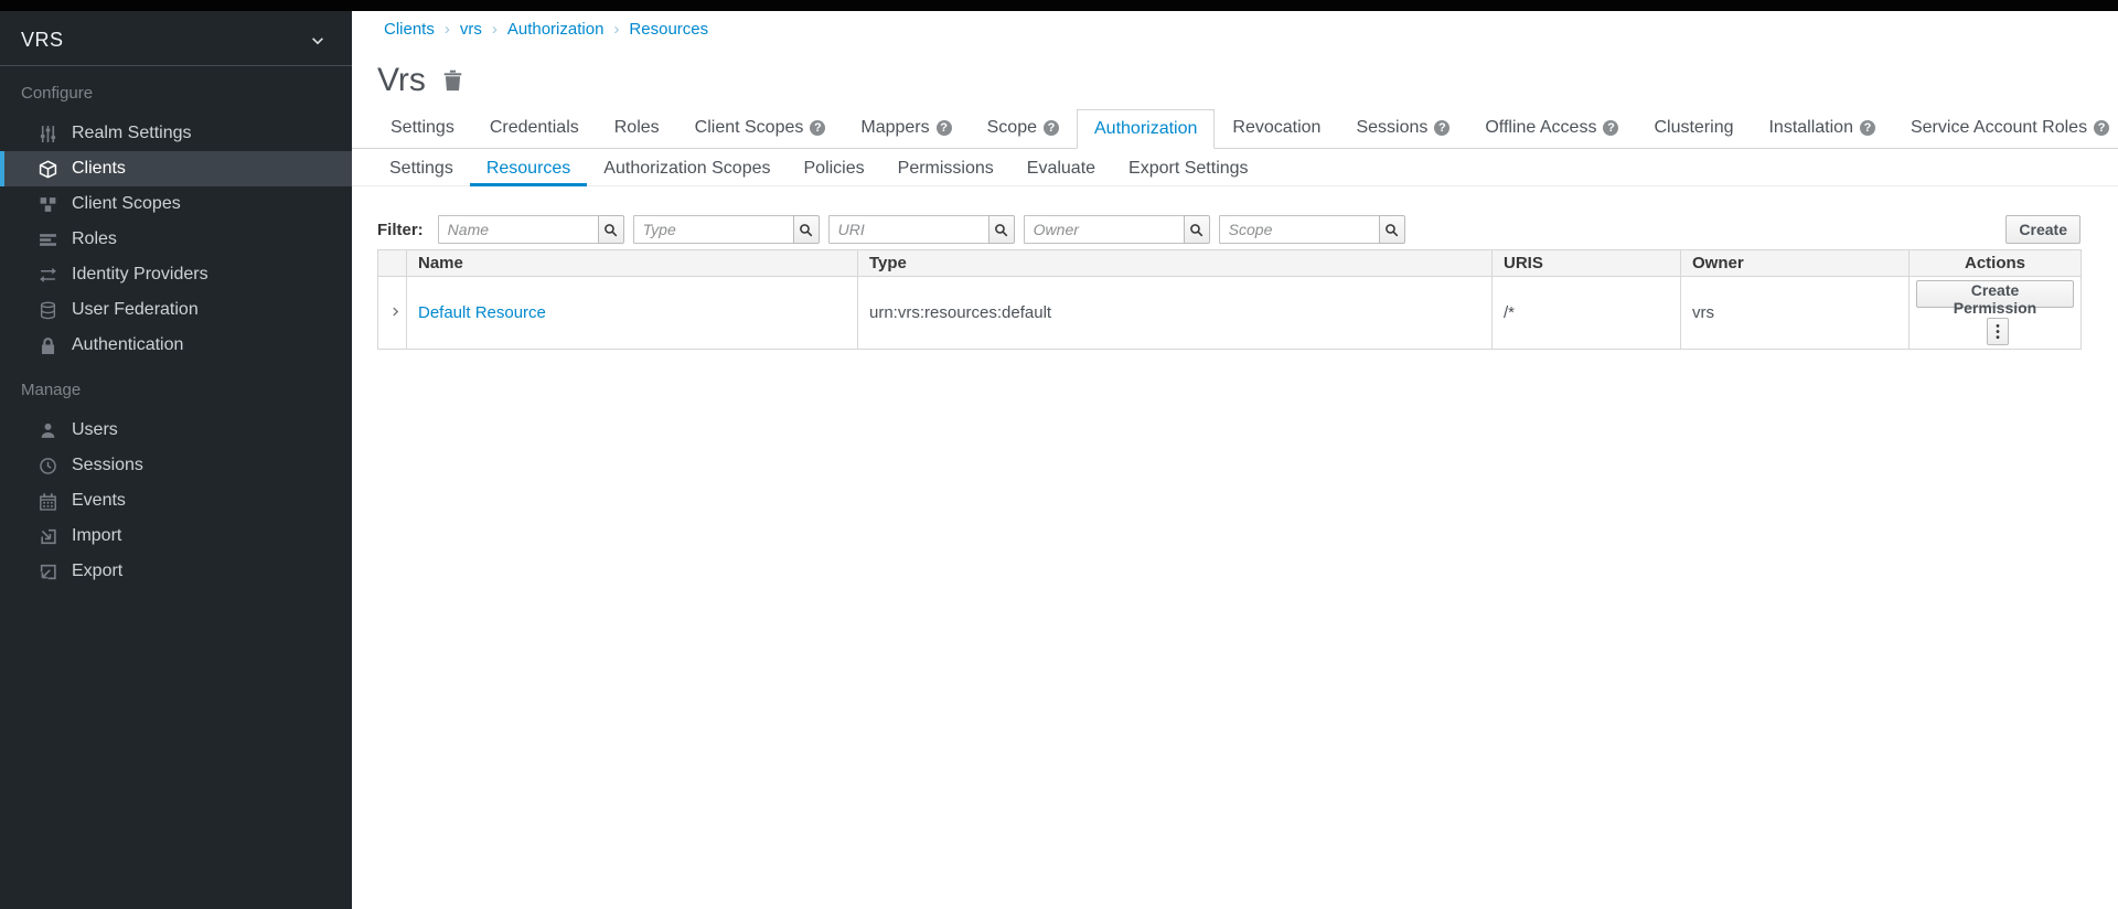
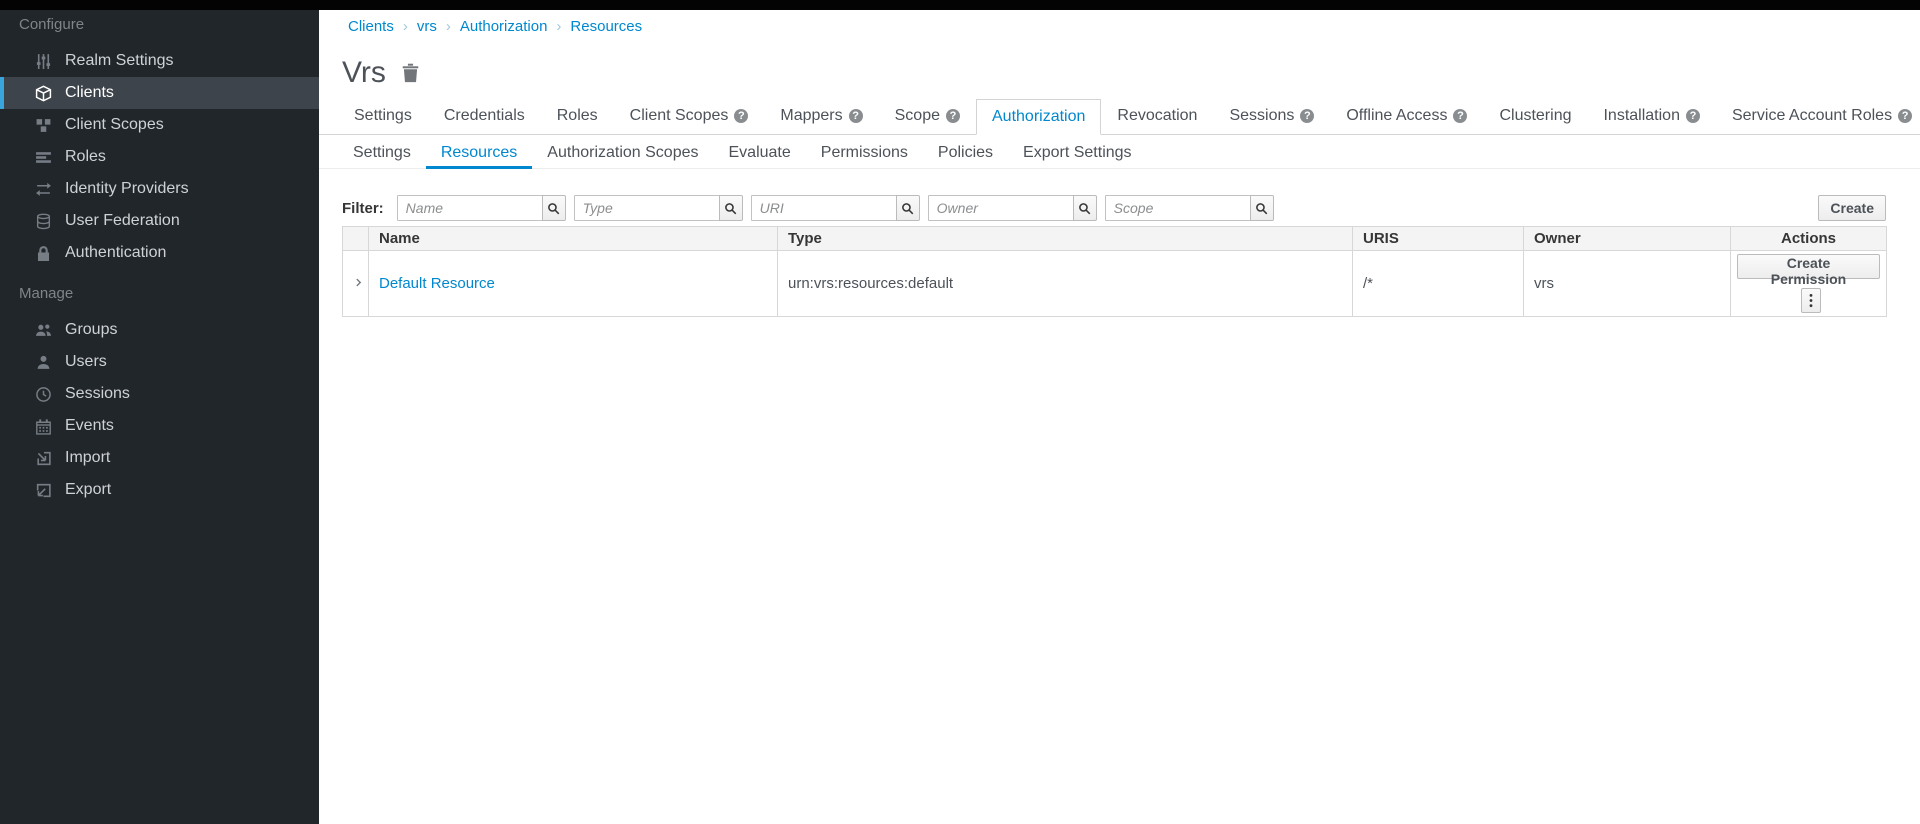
- VRS
  Configure
  Realm Settings
  Clients
  Client Scopes
  Roles
  Identity Providers
  User Federation
  Authentication
  Manage
+ Groups
  Users
  Sessions
  Events
  Import
  Export
  Clients
  ›
  vrs
  ›
  Authorization
  ›
  Resources
  Vrs
  Settings
  Credentials
  Roles
  Client Scopes
  Mappers
  Scope
  Authorization
  Revocation
  Sessions
  Offline Access
  Clustering
  Installation
  Service Account Roles
  Settings
  Resources
  Authorization Scopes
- Policies
+ Evaluate
  Permissions
- Evaluate
+ Policies
  Export Settings
  Filter:
  Name
  Type
  URI
  Owner
  Scope
  Create
  	Name	Type	URIS	Owner	Actions
  	Default Resource	urn:vrs:resources:default	/*	vrs	Create Permission
